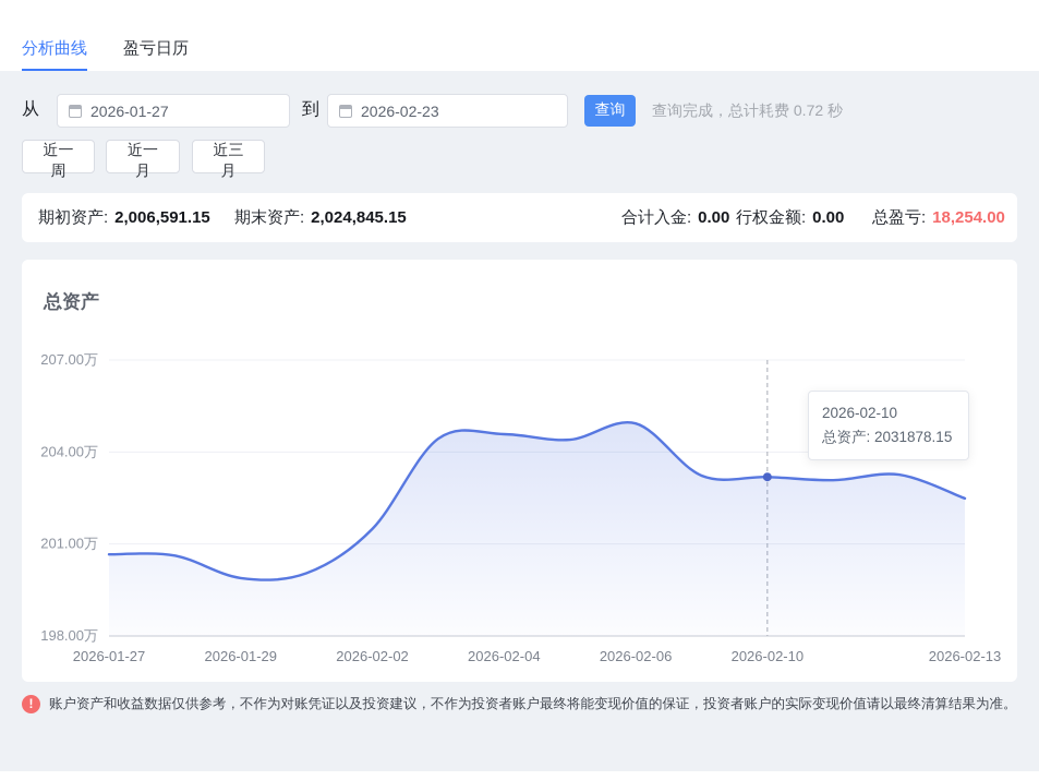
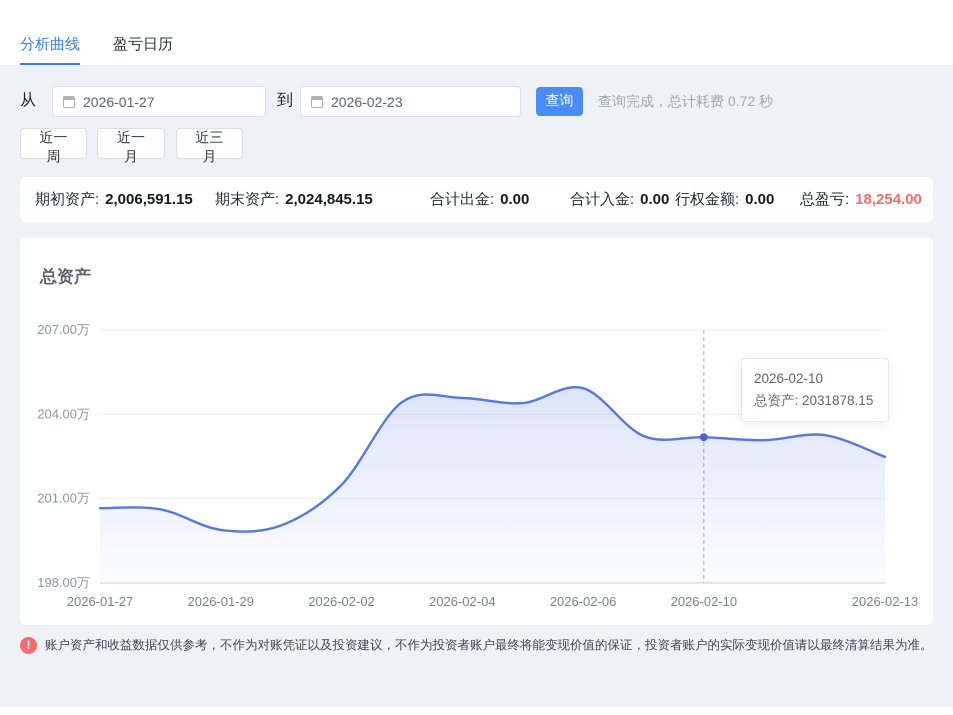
  分析曲线
  盈亏日历
  从
  2026-01-27
  到
  2026-02-23
  查询
  查询完成，总计耗费 0.72 秒
  近一周
  近一月
  近三月
  期初资产: 2,006,591.15
  期末资产: 2,024,845.15
+ 合计出金: 0.00
  合计入金: 0.00
  行权金额: 0.00
  总盈亏: 18,254.00
  总资产
  207.00万
  204.00万
  201.00万
  198.00万
  2026-01-27
  2026-01-29
  2026-02-02
  2026-02-04
  2026-02-06
  2026-02-10
  2026-02-13
  2026-02-10
  总资产: 2031878.15
  !
  账户资产和收益数据仅供参考，不作为对账凭证以及投资建议，不作为投资者账户最终将能变现价值的保证，投资者账户的实际变现价值请以最终清算结果为准。
